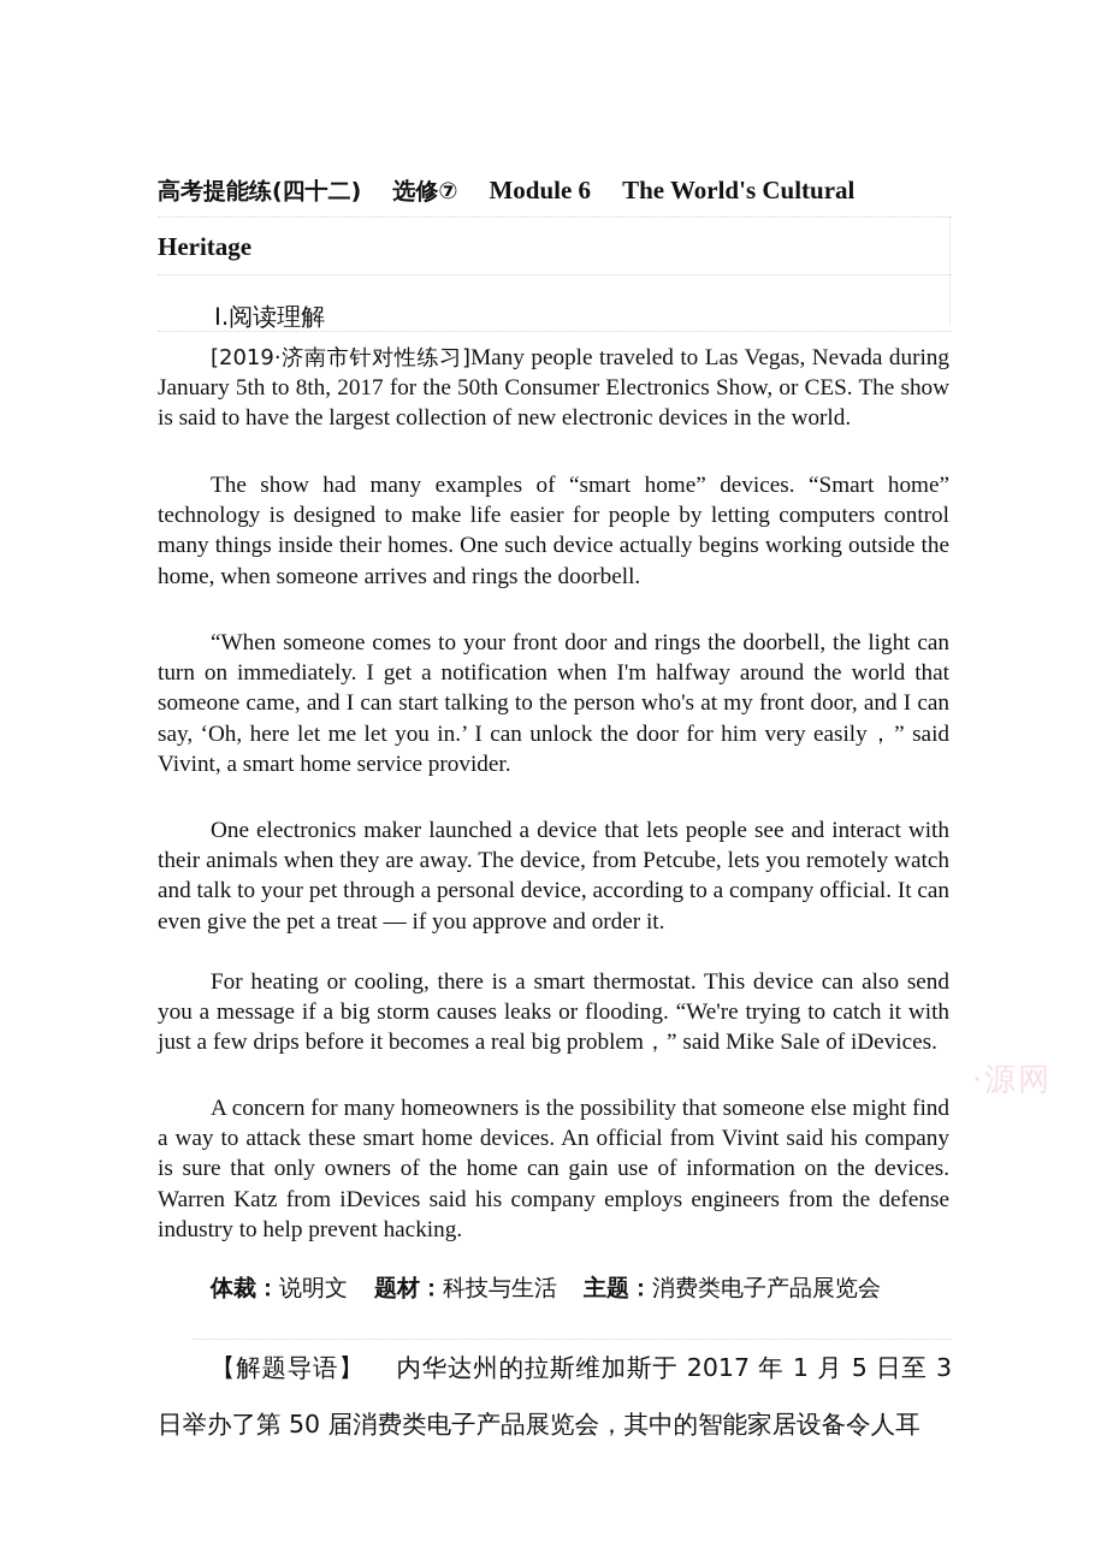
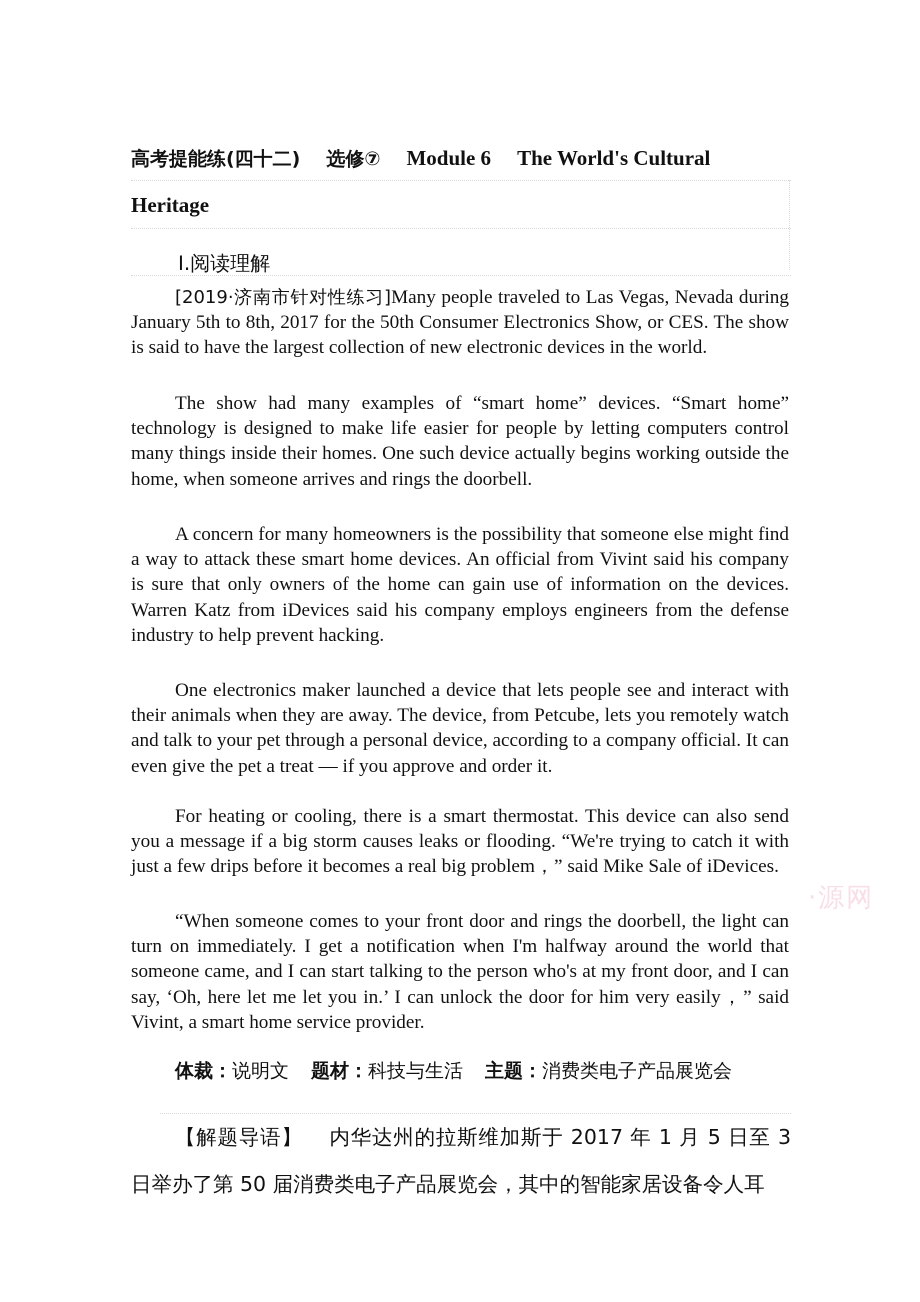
  高考提能练(四十二) 选修⑦ Module 6 The World's Cultural
  Heritage
  Ⅰ.阅读理解
  [2019·济南市针对性练习]Many people traveled to Las Vegas, Nevada during January 5th to 8th, 2017 for the 50th Consumer Electronics Show, or CES. The show is said to have the largest collection of new electronic devices in the world.
  The show had many examples of “smart home” devices. “Smart home” technology is designed to make life easier for people by letting computers control many things inside their homes. One such device actually begins working outside the home, when someone arrives and rings the doorbell.
- “When someone comes to your front door and rings the doorbell, the light can turn on immediately. I get a notification when I'm halfway around the world that someone came, and I can start talking to the person who's at my front door, and I can say, ‘Oh, here let me let you in.’ I can unlock the door for him very easily，” said Vivint, a smart home service provider.
+ A concern for many homeowners is the possibility that someone else might find a way to attack these smart home devices. An official from Vivint said his company is sure that only owners of the home can gain use of information on the devices. Warren Katz from iDevices said his company employs engineers from the defense industry to help prevent hacking.
  One electronics maker launched a device that lets people see and interact with their animals when they are away. The device, from Petcube, lets you remotely watch and talk to your pet through a personal device, according to a company official. It can even give the pet a treat — if you approve and order it.
  For heating or cooling, there is a smart thermostat. This device can also send you a message if a big storm causes leaks or flooding. “We're trying to catch it with just a few drips before it becomes a real big problem，” said Mike Sale of iDevices.
- A concern for many homeowners is the possibility that someone else might find a way to attack these smart home devices. An official from Vivint said his company is sure that only owners of the home can gain use of information on the devices. Warren Katz from iDevices said his company employs engineers from the defense industry to help prevent hacking.
+ “When someone comes to your front door and rings the doorbell, the light can turn on immediately. I get a notification when I'm halfway around the world that someone came, and I can start talking to the person who's at my front door, and I can say, ‘Oh, here let me let you in.’ I can unlock the door for him very easily，” said Vivint, a smart home service provider.
  体裁：说明文 题材：科技与生活 主题：消费类电子产品展览会
  【解题导语】 内华达州的拉斯维加斯于 2017 年 1 月 5 日至 3 日举办了第 50 届消费类电子产品展览会，其中的智能家居设备令人耳
  ·源网
